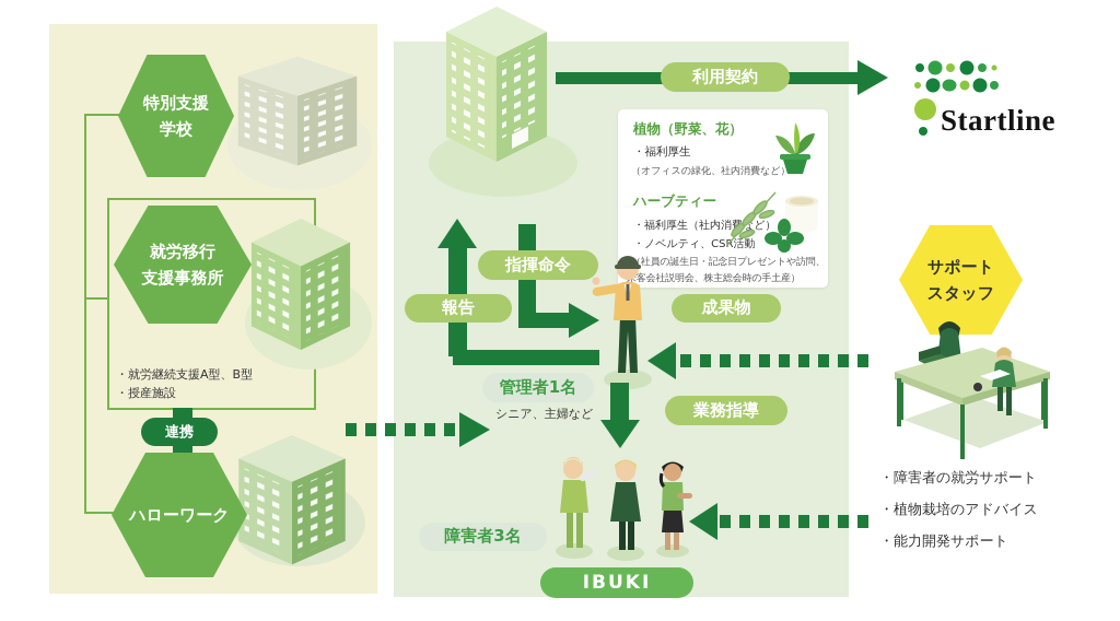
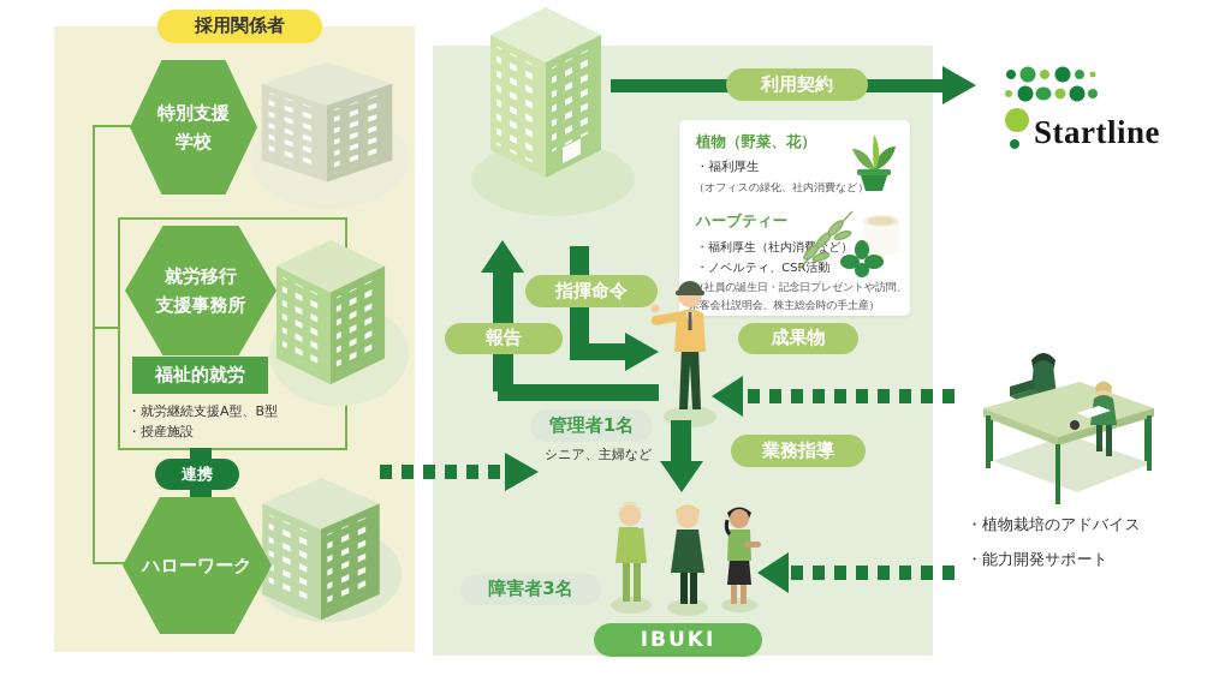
+ 採用関係者
  特別支援
  学校
  就労移行
  支援事務所
+ 福祉的就労
  ・就労継続支援A型、B型
  ・授産施設
  連携
  ハローワーク
  利用契約
  指揮命令
  報告
  植物（野菜、花）
  ・福利厚生
  （オフィスの緑化、社内消費など）
  ハーブティー
  ・福利厚生（社内消など）
  ・ノベルティ、CSR活動
  社員の誕生日・記念日プレゼントや訪問、
  客会社説明会、株主総会時の手土産）
  成果物
  管理者1名
  シニア、主婦など
  業務指導
  障害者3名
  IBUKI
  Startline
- サポート
- スタッフ
- ・障害者の就労サポート
  ・植物栽培のアドバイス
  ・能力開発サポート
